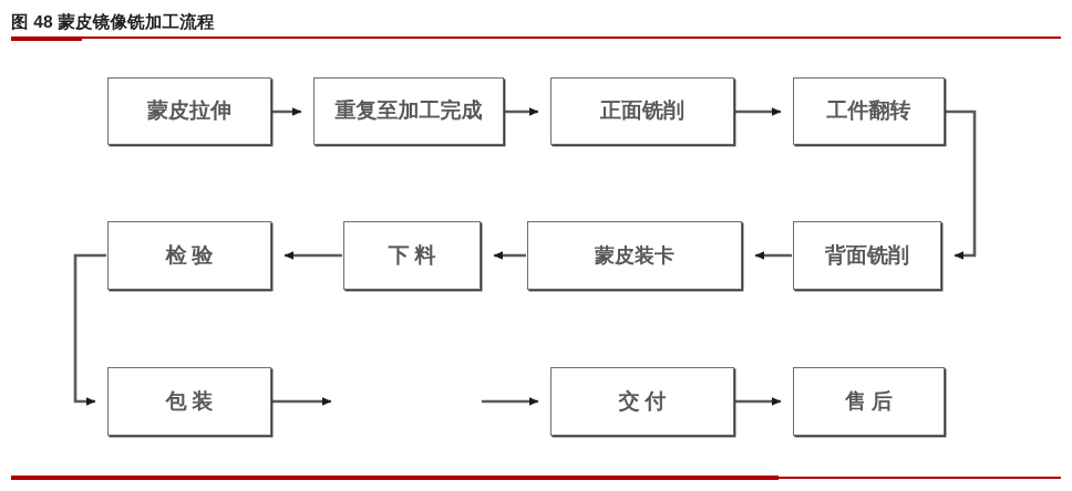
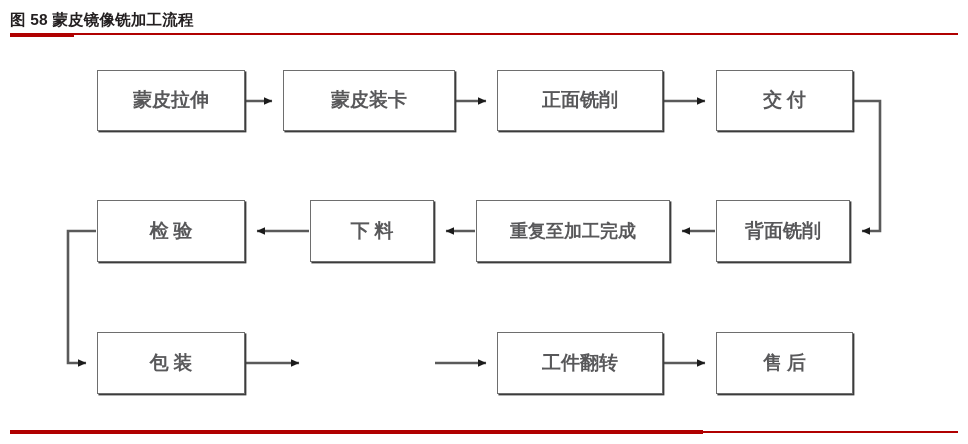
- 图 48 蒙皮镜像铣加工流程
+ 图 58 蒙皮镜像铣加工流程
  蒙皮拉伸
- 重复至加工完成
+ 蒙皮装卡
  正面铣削
- 工件翻转
+ 交 付
  背面铣削
- 蒙皮装卡
+ 重复至加工完成
  下 料
  检 验
  包 装
- 交 付
+ 工件翻转
  售 后
